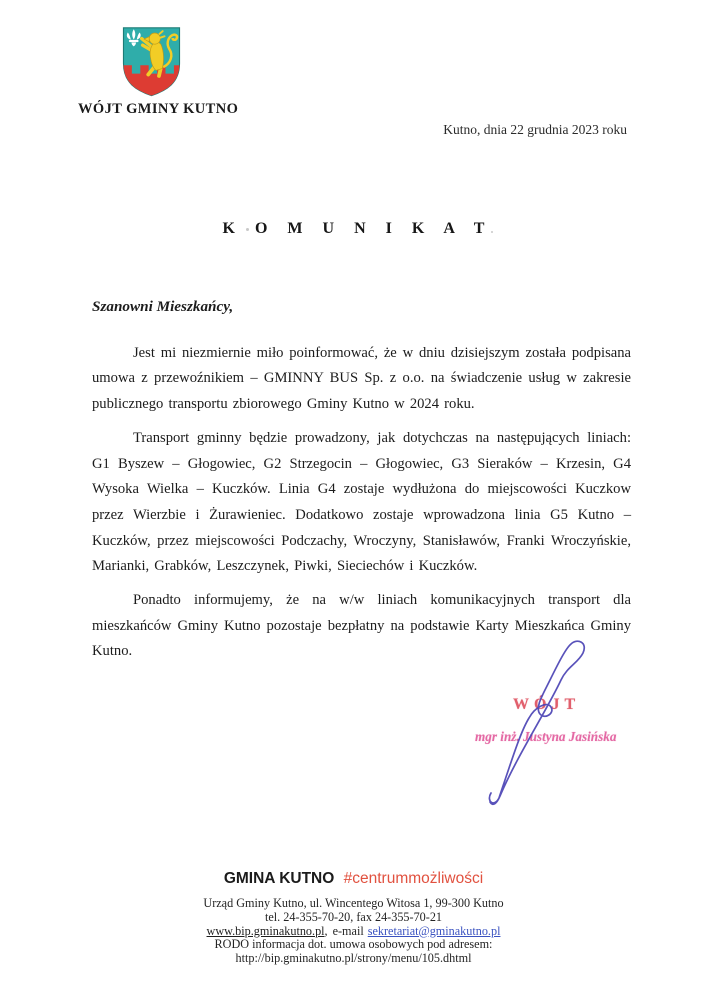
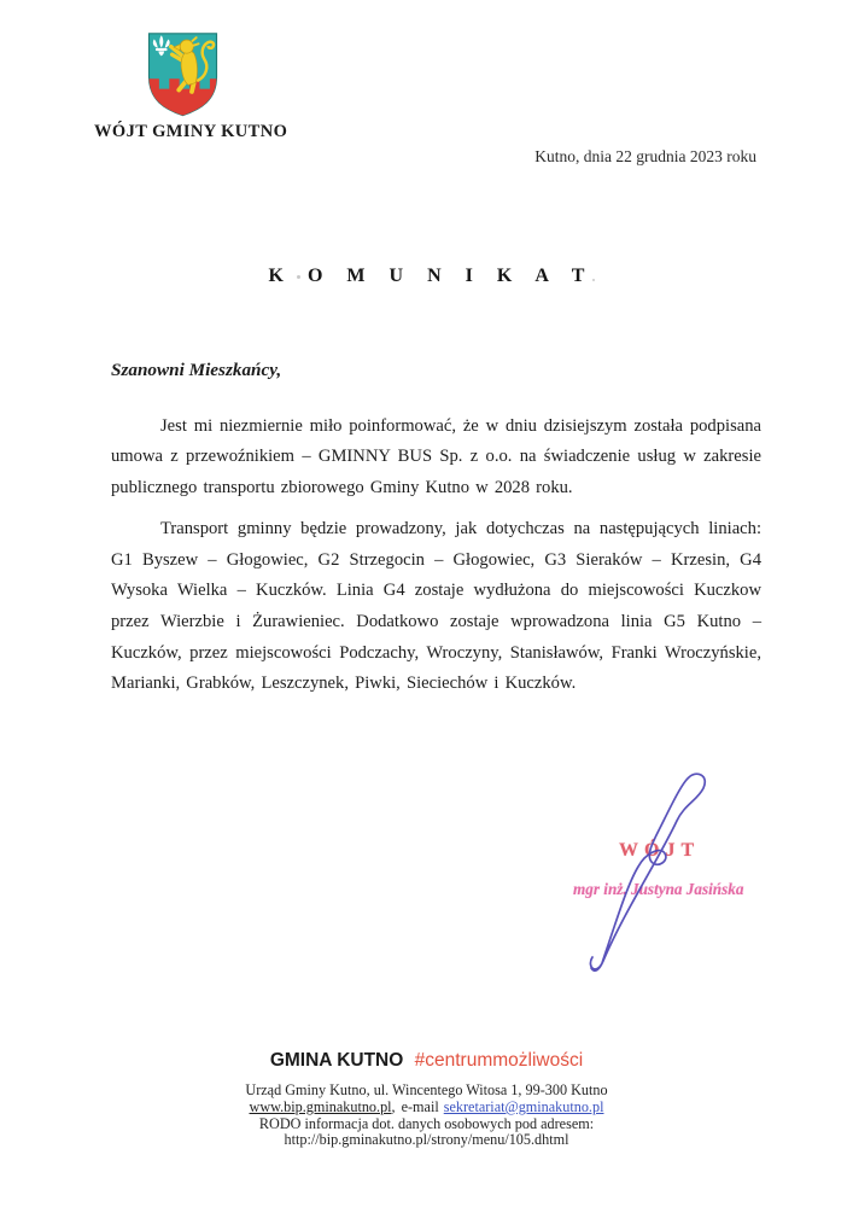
  WÓJT GMINY KUTNO
  Kutno, dnia 22 grudnia 2023 roku
  K O M U N I K A T
  Szanowni Mieszkańcy,
- Jest mi niezmiernie miło poinformować, że w dniu dzisiejszym została podpisana umowa z przewoźnikiem – GMINNY BUS Sp. z o.o. na świadczenie usług w zakresie publicznego transportu zbiorowego Gminy Kutno w 2024 roku.
+ Jest mi niezmiernie miło poinformować, że w dniu dzisiejszym została podpisana umowa z przewoźnikiem – GMINNY BUS Sp. z o.o. na świadczenie usług w zakresie publicznego transportu zbiorowego Gminy Kutno w 2028 roku.
  Transport gminny będzie prowadzony, jak dotychczas na następujących liniach: G1 Byszew – Głogowiec, G2 Strzegocin – Głogowiec, G3 Sieraków – Krzesin, G4 Wysoka Wielka – Kuczków. Linia G4 zostaje wydłużona do miejscowości Kuczkow przez Wierzbie i Żurawieniec. Dodatkowo zostaje wprowadzona linia G5 Kutno – Kuczków, przez miejscowości Podczachy, Wroczyny, Stanisławów, Franki Wroczyńskie, Marianki, Grabków, Leszczynek, Piwki, Sieciechów i Kuczków.
- Ponadto informujemy, że na w/w liniach komunikacyjnych transport dla mieszkańców Gminy Kutno pozostaje bezpłatny na podstawie Karty Mieszkańca Gminy Kutno.
  WJT
  mgr inż. Justyna Jasińska
  GMINA KUTNO #centrummożliwości
  Urząd Gminy Kutno, ul. Wincentego Witosa 1, 99-300 Kutno
- tel. 24-355-70-20, fax 24-355-70-21
  www.bip.gminakutno.pl, e-mail sekretariat@gminakutno.pl
- RODO informacja dot. umowa osobowych pod adresem:
+ RODO informacja dot. danych osobowych pod adresem:
  http://bip.gminakutno.pl/strony/menu/105.dhtml
